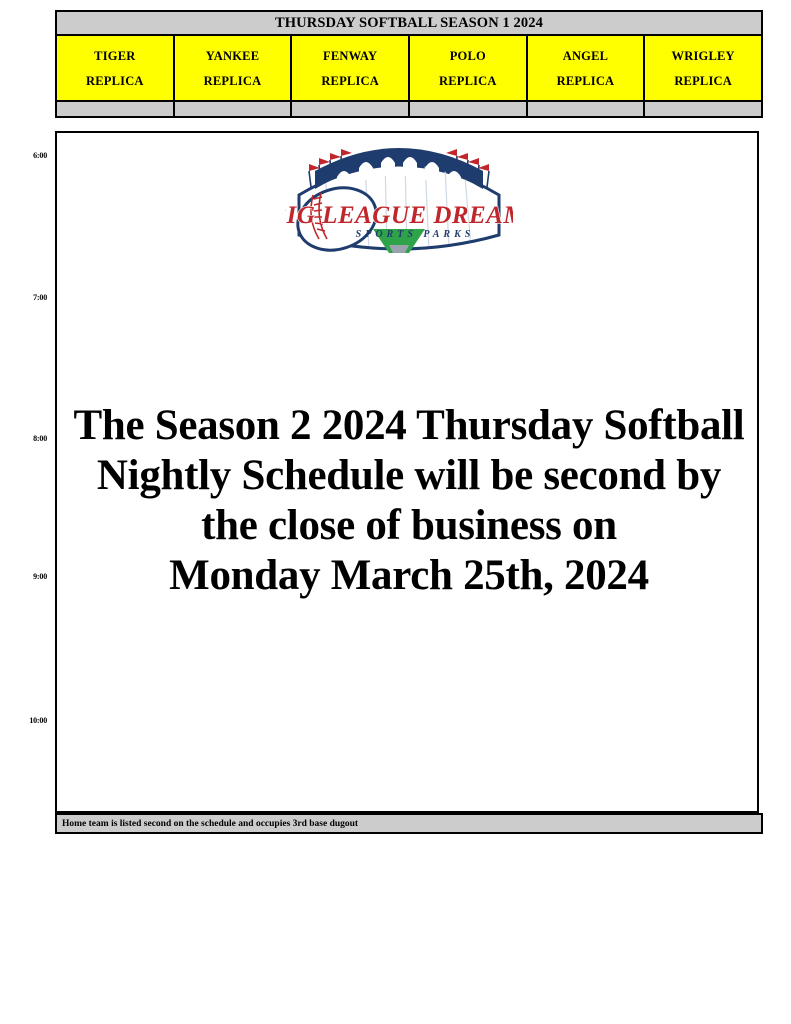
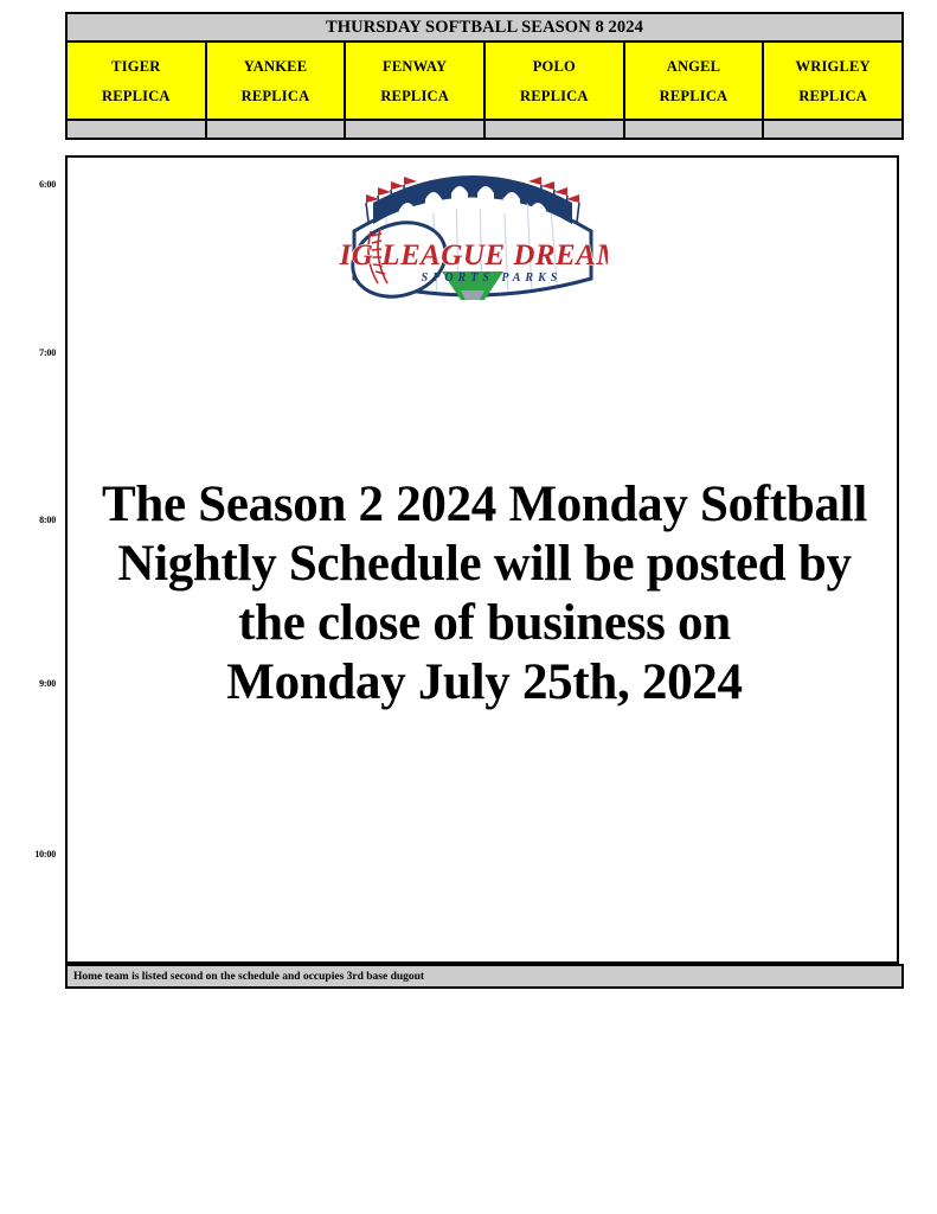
  6:00
  7:00
  8:00
  9:00
  10:00
- THURSDAY SOFTBALL SEASON 1 2024
+ THURSDAY SOFTBALL SEASON 8 2024
  TIGER REPLICA	YANKEE REPLICA	FENWAY REPLICA	POLO REPLICA	ANGEL REPLICA	WRIGLEY REPLICA
  IG LEAGUE DREA
  SPORTS PARKS
- The Season 2 2024 Thursday Softball
+ The Season 2 2024 Monday Softball
- Nightly Schedule will be second by
+ Nightly Schedule will be posted by
  the close of business on
- Monday March 25th, 2024
+ Monday July 25th, 2024
  Home team is listed second on the schedule and occupies 3rd base dugout
